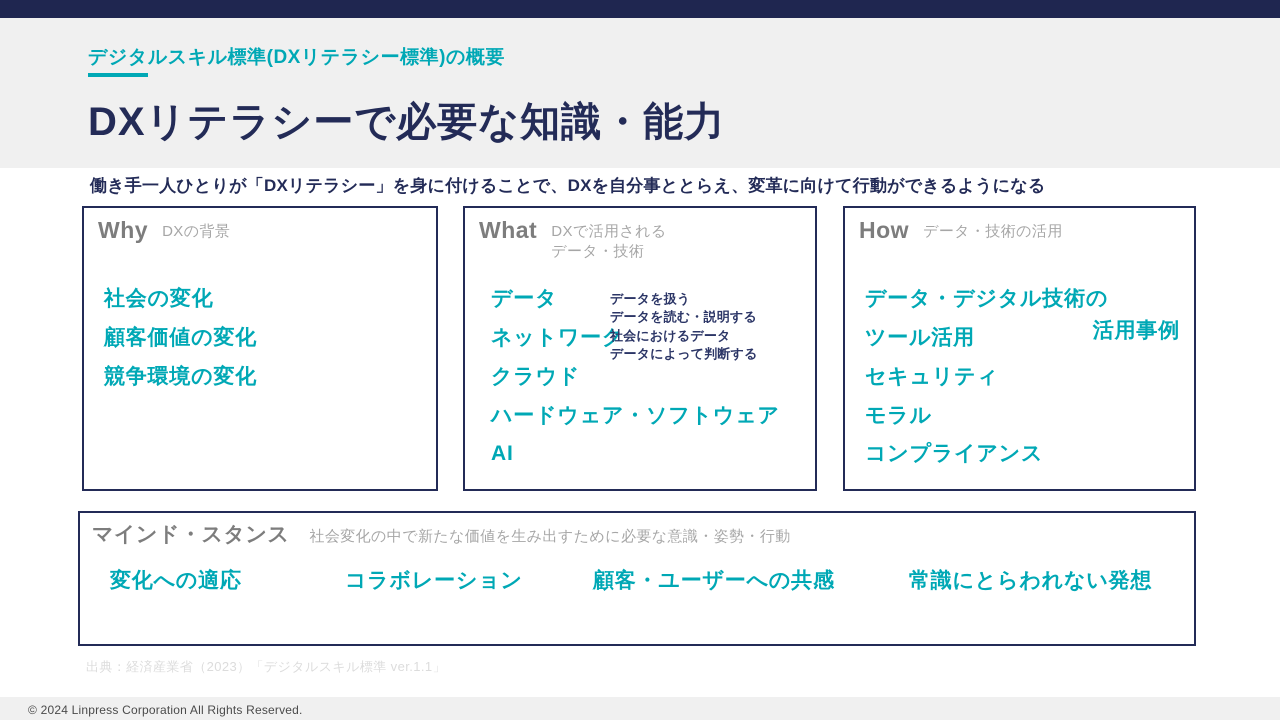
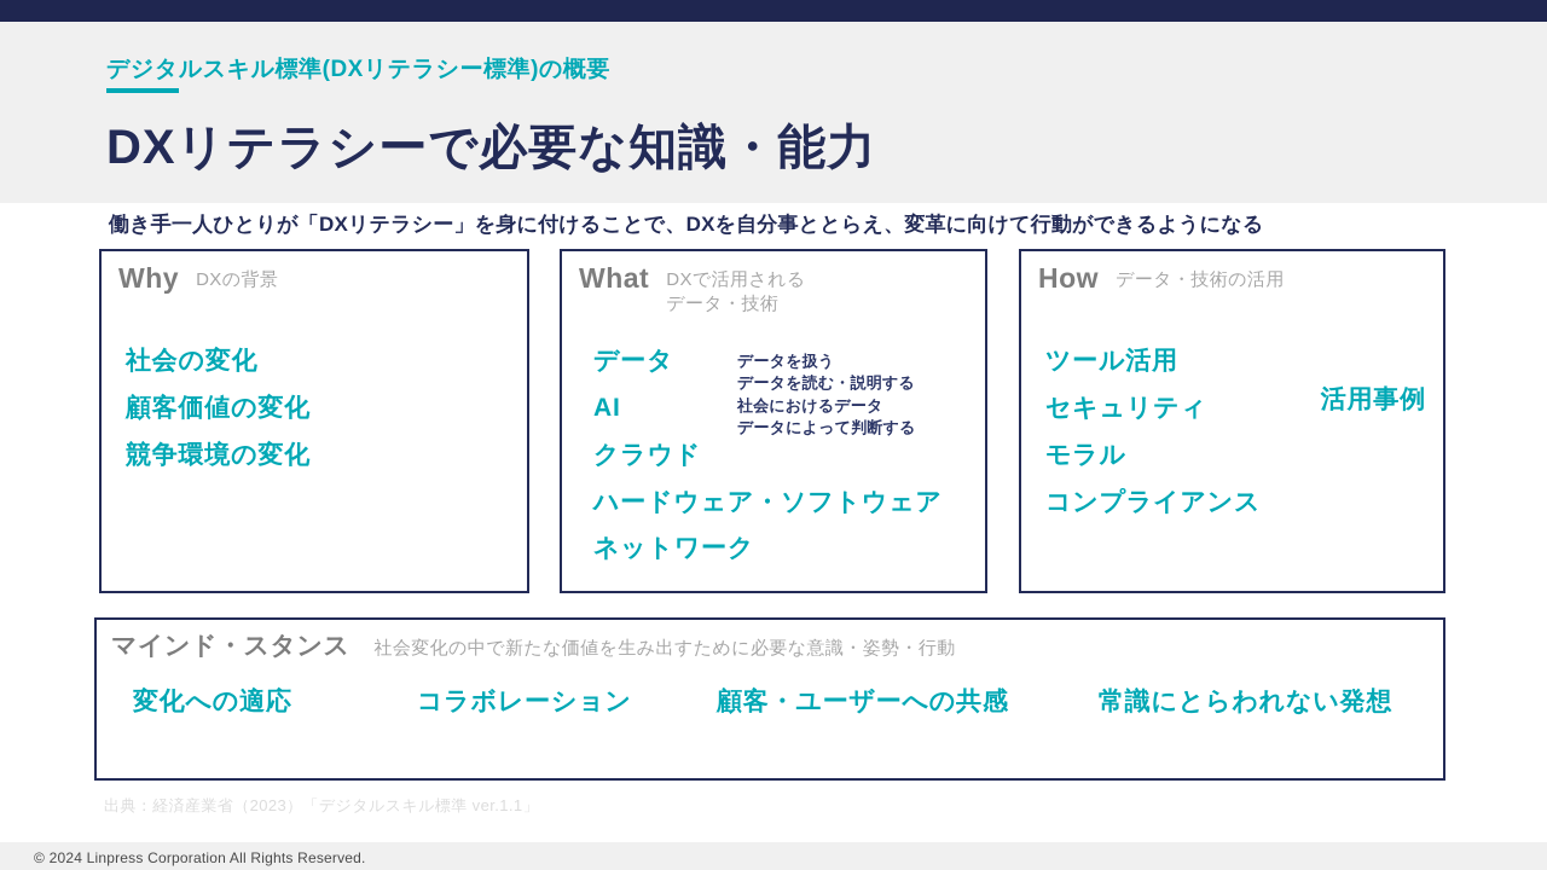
  デジタルスキル標準(DXリテラシー標準)の概要
  DXリテラシーで必要な知識・能力
  働き手一人ひとりが「DXリテラシー」を身に付けることで、DXを自分事ととらえ、変革に向けて行動ができるようになる
  Why
  DXの背景
  社会の変化
  顧客価値の変化
  競争環境の変化
  What
  DXで活用される
  データ・技術
  データ
- ネットワーク
+ AI
  クラウド
  ハードウェア・ソフトウェア
- AI
+ ネットワーク
  データを扱う
  データを読む・説明する
  社会におけるデータ
  データによって判断する
  How
  データ・技術の活用
- データ・デジタル技術の
  ツール活用
  セキュリティ
  モラル
  コンプライアンス
  活用事例
  マインド・スタンス
  社会変化の中で新たな価値を生み出すために必要な意識・姿勢・行動
  変化への適応
  コラボレーション
  顧客・ユーザーへの共感
  常識にとらわれない発想
  出典：経済産業省（2023）「デジタルスキル標準 ver.1.1」
  © 2024 Linpress Corporation All Rights Reserved.
